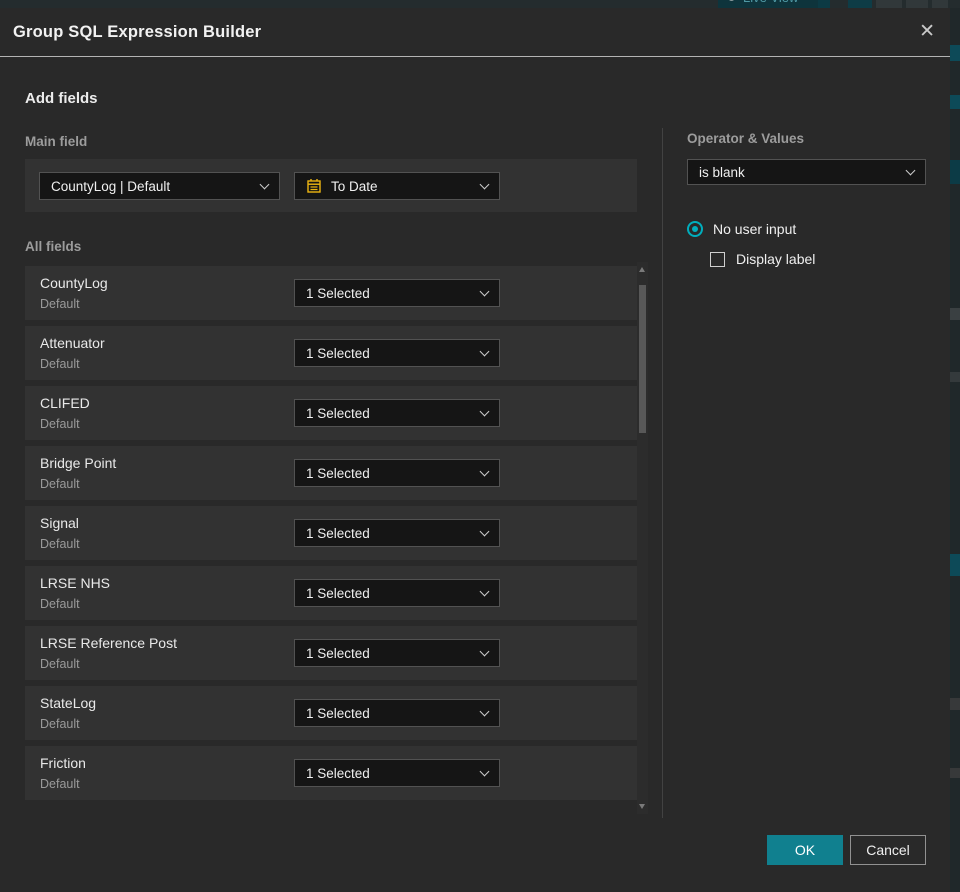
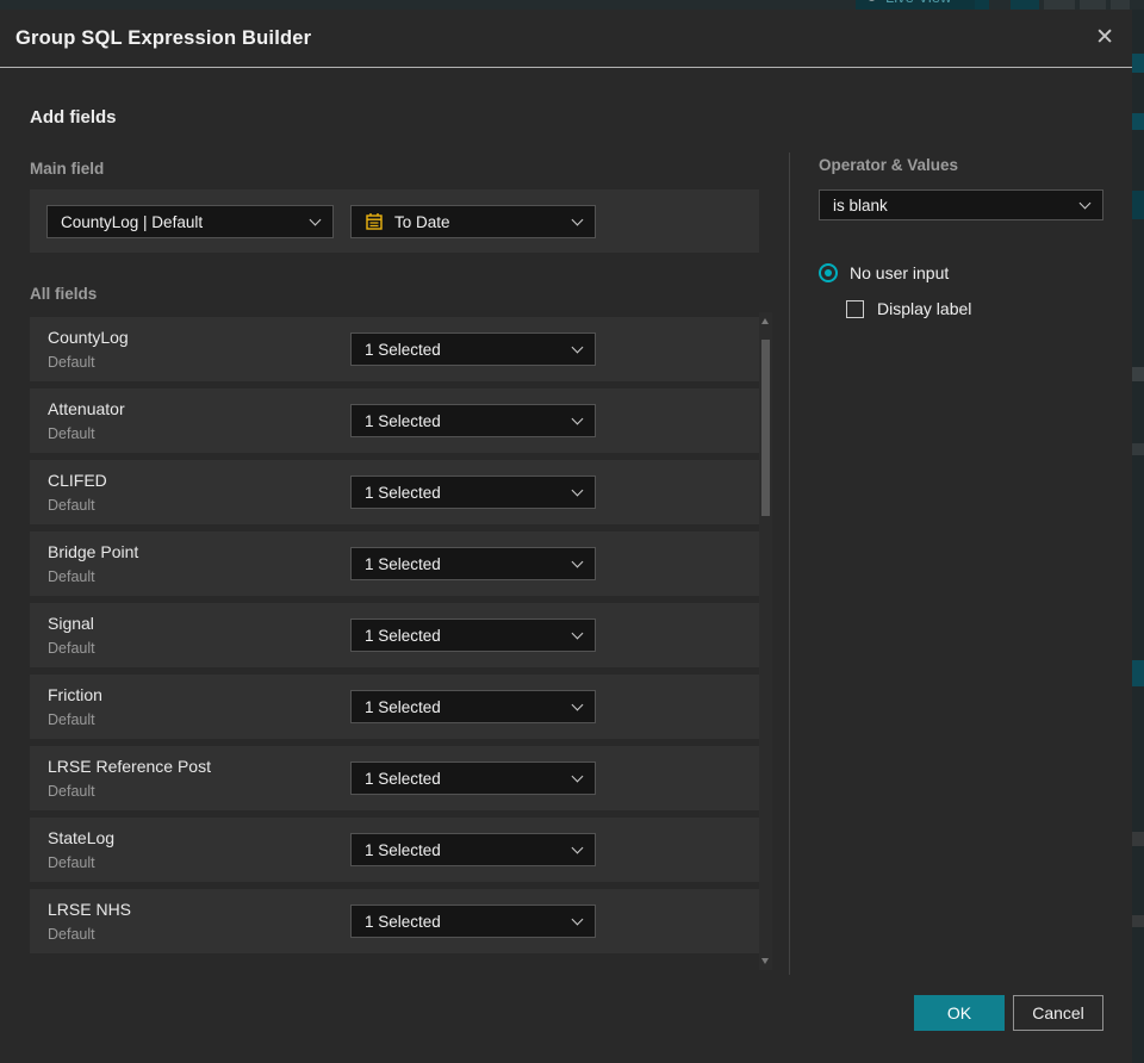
  Group SQL Expression Builder
  ✕
  Add fields
  Main field
  CountyLog | Default
  To Date
  All fields
  CountyLog
  Default
  1 Selected
  Attenuator
  Default
  1 Selected
  CLIFED
  Default
  1 Selected
  Bridge Point
  Default
  1 Selected
  Signal
  Default
  1 Selected
- LRSE NHS
+ Friction
  Default
  1 Selected
  LRSE Reference Post
  Default
  1 Selected
  StateLog
  Default
  1 Selected
- Friction
+ LRSE NHS
  Default
  1 Selected
  Operator & Values
  is blank
  No user input
  Display label
  OK
  Cancel
